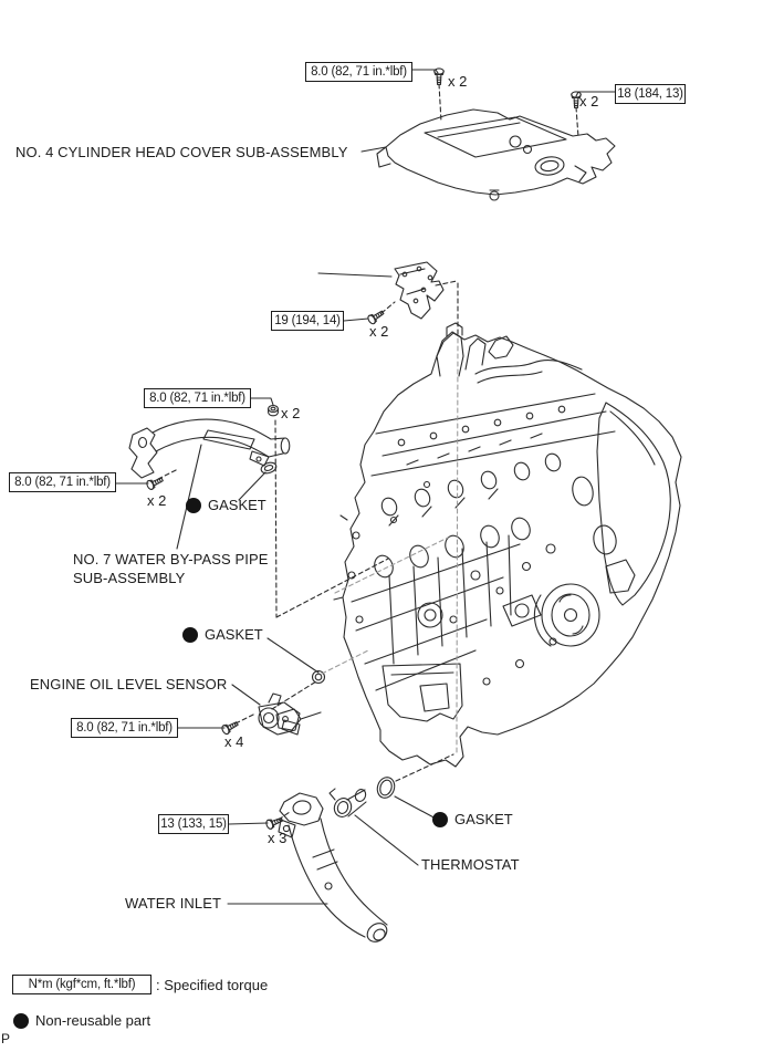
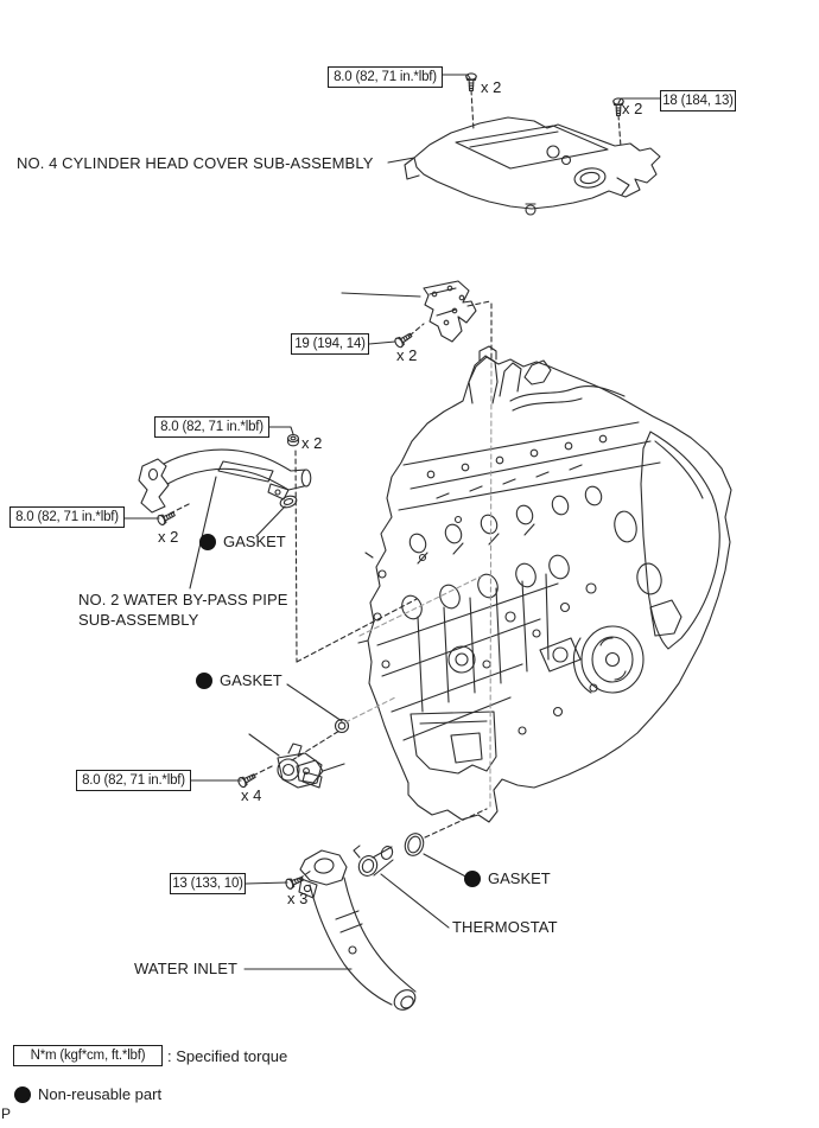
  8.0 (82, 71 in.*lbf)
  x 2
  18 (184, 13)
  x 2
  19 (194, 14)
  x 2
  8.0 (82, 71 in.*lbf)
  x 2
  8.0 (82, 71 in.*lbf)
  x 2
  8.0 (82, 71 in.*lbf)
  x 4
- 13 (133, 15)
+ 13 (133, 10)
  x 3
  NO. 4 CYLINDER HEAD COVER SUB-ASSEMBLY
- NO. 7 WATER BY-PASS PIPE
+ NO. 2 WATER BY-PASS PIPE
  SUB-ASSEMBLY
  GASKET
  GASKET
- ENGINE OIL LEVEL SENSOR
  GASKET
  THERMOSTAT
  WATER INLET
  N*m (kgf*cm, ft.*lbf)
  : Specified torque
  Non-reusable part
  P
